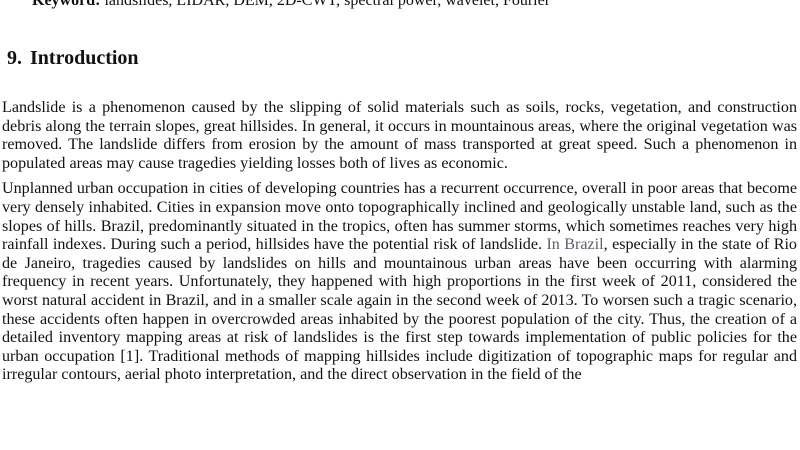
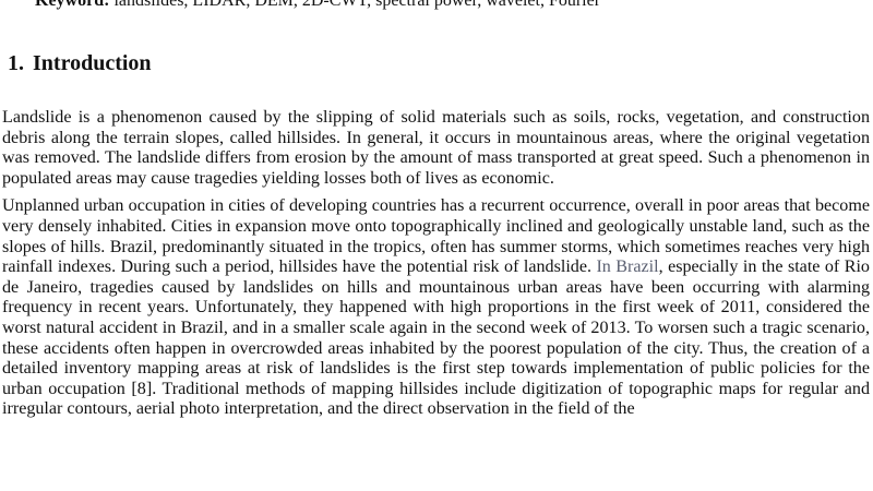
  Keyword: landslides, LIDAR, DEM, 2D-CWT, spectral power, wavelet, Fourier
- 9. Introduction
+ 1. Introduction
- Landslide is a phenomenon caused by the slipping of solid materials such as soils, rocks, vegetation, and construction debris along the terrain slopes, great hillsides. In general, it occurs in mountainous areas, where the original vegetation was removed. The landslide differs from erosion by the amount of mass transported at great speed. Such a phenomenon in populated areas may cause tragedies yielding losses both of lives as economic.
+ Landslide is a phenomenon caused by the slipping of solid materials such as soils, rocks, vegetation, and construction debris along the terrain slopes, called hillsides. In general, it occurs in mountainous areas, where the original vegetation was removed. The landslide differs from erosion by the amount of mass transported at great speed. Such a phenomenon in populated areas may cause tragedies yielding losses both of lives as economic.
- Unplanned urban occupation in cities of developing countries has a recurrent occurrence, overall in poor areas that become very densely inhabited. Cities in expansion move onto topographically inclined and geologically unstable land, such as the slopes of hills. Brazil, predominantly situated in the tropics, often has summer storms, which sometimes reaches very high rainfall indexes. During such a period, hillsides have the potential risk of landslide. In Brazil, especially in the state of Rio de Janeiro, tragedies caused by landslides on hills and mountainous urban areas have been occurring with alarming frequency in recent years. Unfortunately, they happened with high proportions in the first week of 2011, considered the worst natural accident in Brazil, and in a smaller scale again in the second week of 2013. To worsen such a tragic scenario, these accidents often happen in overcrowded areas inhabited by the poorest population of the city. Thus, the creation of a detailed inventory mapping areas at risk of landslides is the first step towards implementation of public policies for the urban occupation [1]. Traditional methods of mapping hillsides include digitization of topographic maps for regular and irregular contours, aerial photo interpretation, and the direct observation in the field of the
+ Unplanned urban occupation in cities of developing countries has a recurrent occurrence, overall in poor areas that become very densely inhabited. Cities in expansion move onto topographically inclined and geologically unstable land, such as the slopes of hills. Brazil, predominantly situated in the tropics, often has summer storms, which sometimes reaches very high rainfall indexes. During such a period, hillsides have the potential risk of landslide. In Brazil, especially in the state of Rio de Janeiro, tragedies caused by landslides on hills and mountainous urban areas have been occurring with alarming frequency in recent years. Unfortunately, they happened with high proportions in the first week of 2011, considered the worst natural accident in Brazil, and in a smaller scale again in the second week of 2013. To worsen such a tragic scenario, these accidents often happen in overcrowded areas inhabited by the poorest population of the city. Thus, the creation of a detailed inventory mapping areas at risk of landslides is the first step towards implementation of public policies for the urban occupation [8]. Traditional methods of mapping hillsides include digitization of topographic maps for regular and irregular contours, aerial photo interpretation, and the direct observation in the field of the
